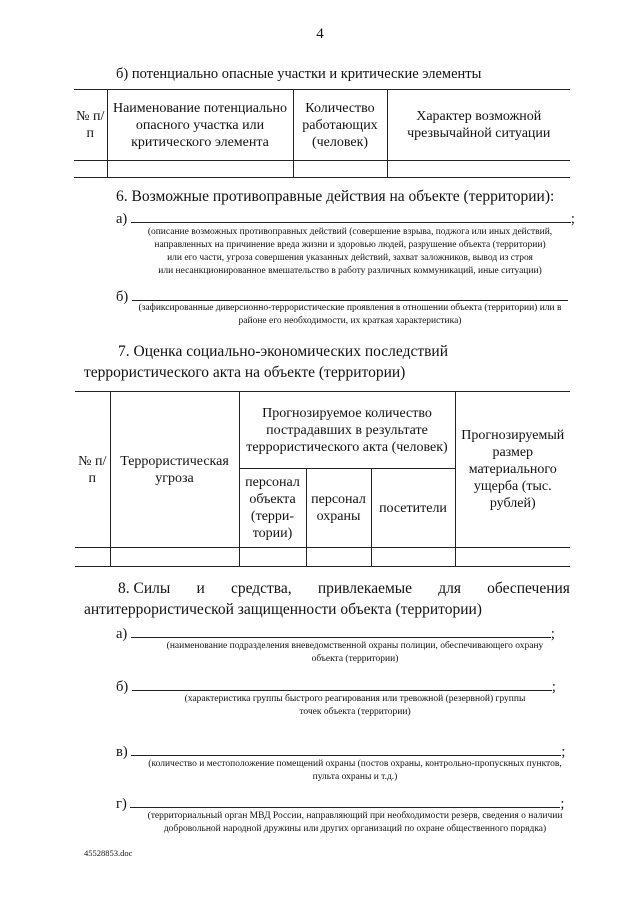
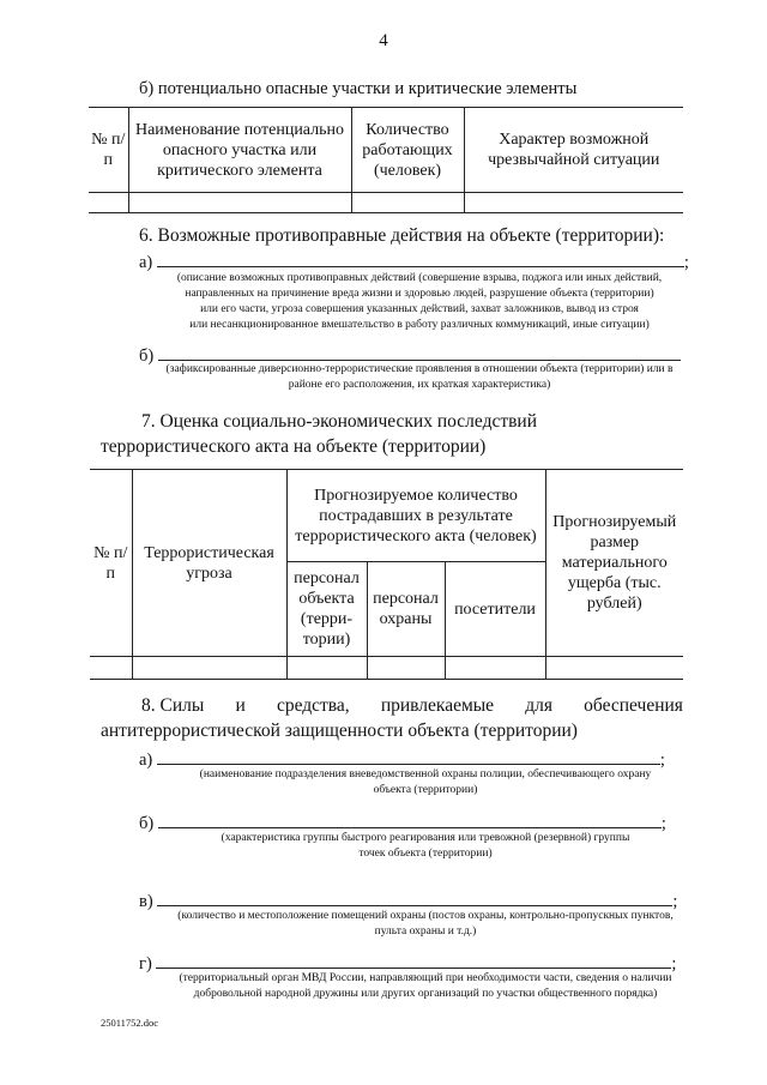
  4
  б) потенциально опасные участки и критические элементы
  № п/п	Наименование потенциально опасного участка или критического элемента	Количество работающих (человек)	Характер возможной чрезвычайной ситуации
  6. Возможные противоправные действия на объекте (территории):
  а) ;
  (описание возможных противоправных действий (совершение взрыва, поджога или иных действий,
  направленных на причинение вреда жизни и здоровью людей, разрушение объекта (территории)
  или его части, угроза совершения указанных действий, захват заложников, вывод из строя
  или несанкционированное вмешательство в работу различных коммуникаций, иные ситуации)
  б)
  (зафиксированные диверсионно-террористические проявления в отношении объекта (территории) или в
- районе его необходимости, их краткая характеристика)
+ районе его расположения, их краткая характеристика)
  7. Оценка социально-экономических последствий террористического акта на объекте (территории)
  № п/п	Террористическая угроза	Прогнозируемое количество пострадавших в результате террористического акта (человек)	Прогнозируемый размер материального ущерба (тыс. рублей)
  персонал объекта (терри-тории)	персонал охраны	посетители
  8. Силы
  и
  средства,
  привлекаемые
  для
  обеспечения
  антитеррористической защищенности объекта (территории)
  а) ;
  (наименование подразделения вневедомственной охраны полиции, обеспечивающего охрану
  объекта (территории)
  б) ;
  (характеристика группы быстрого реагирования или тревожной (резервной) группы
  точек объекта (территории)
  в) ;
  (количество и местоположение помещений охраны (постов охраны, контрольно-пропускных пунктов,
  пульта охраны и т.д.)
  г) ;
- (территориальный орган МВД России, направляющий при необходимости резерв, сведения о наличии
+ (территориальный орган МВД России, направляющий при необходимости части, сведения о наличии
- добровольной народной дружины или других организаций по охране общественного порядка)
+ добровольной народной дружины или других организаций по участки общественного порядка)
- 45528853.doc
+ 25011752.doc
